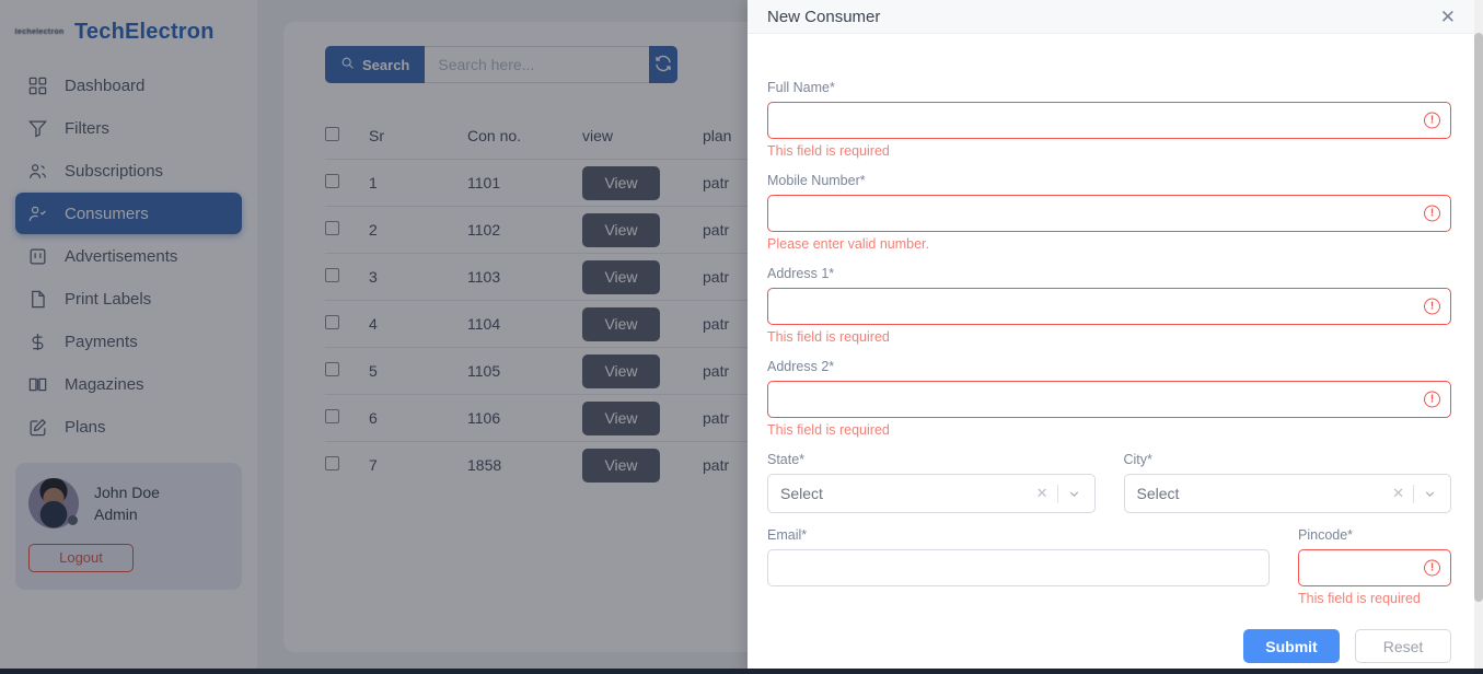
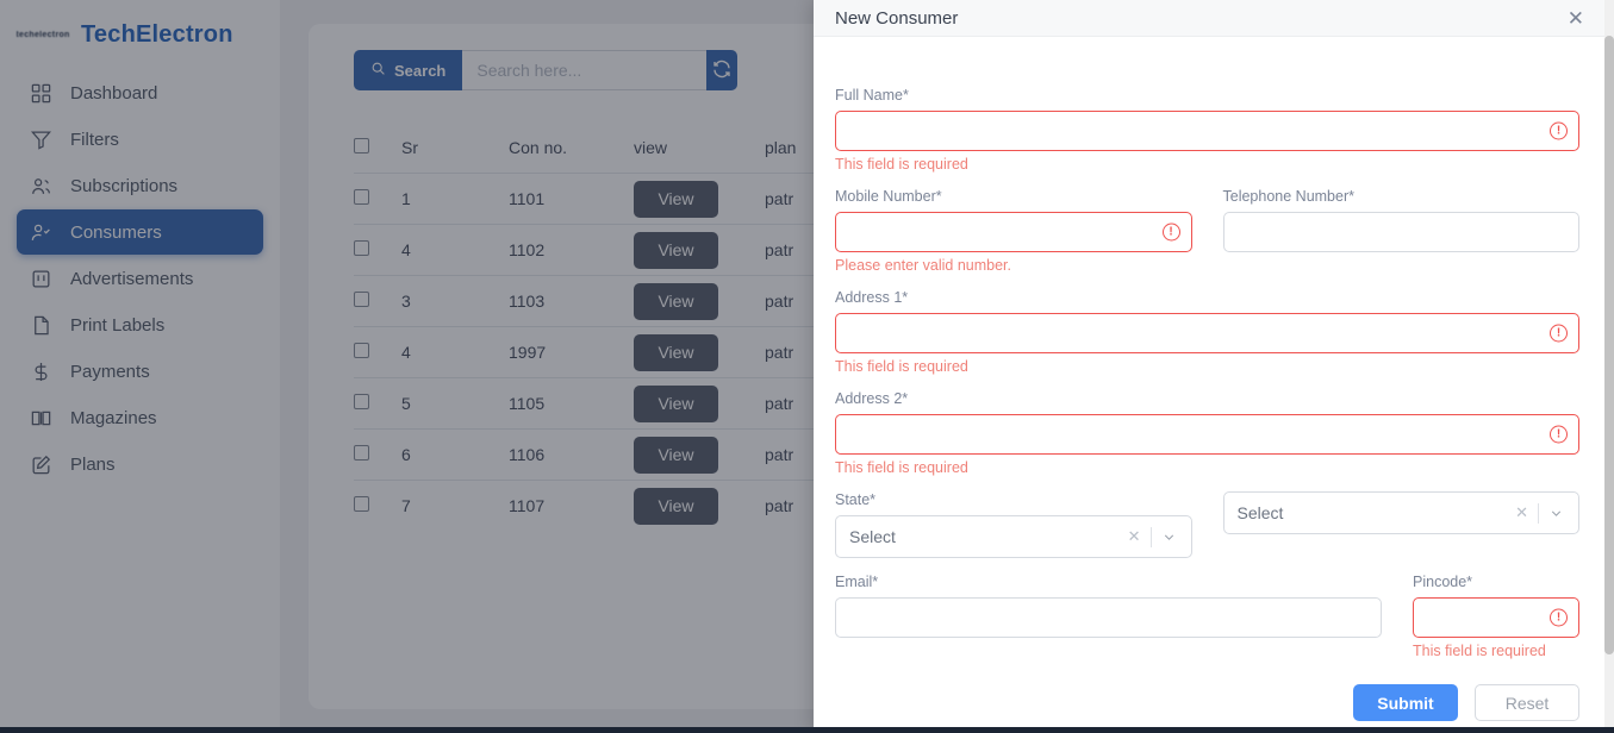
  TechElectron
  Dashboard
  Filters
  Subscriptions
  Consumers
  Advertisements
  Print Labels
  Payments
  Magazines
  Plans
- John Doe
- Admin
- Logout
  Search
  Search here...
  	Sr	Con no.	view	plan
  	1	1101	View	patr
- 	2	1102	View	patr
+ 	4	1102	View	patr
  	3	1103	View	patr
- 	4	1104	View	patr
+ 	4	1997	View	patr
  	5	1105	View	patr
  	6	1106	View	patr
- 	7	1858	View	patr
+ 	7	1107	View	patr
  New Consumer
  ✕
  Full Name*
  !
  This field is required
  Mobile Number*
  !
  Please enter valid number.
+ Telephone Number*
  Address 1*
  !
  This field is required
  Address 2*
  !
  This field is required
  State*
  Select
  ✕
- City*
  Select
  ✕
  Email*
  Pincode*
  !
  This field is required
  Submit
  Reset
